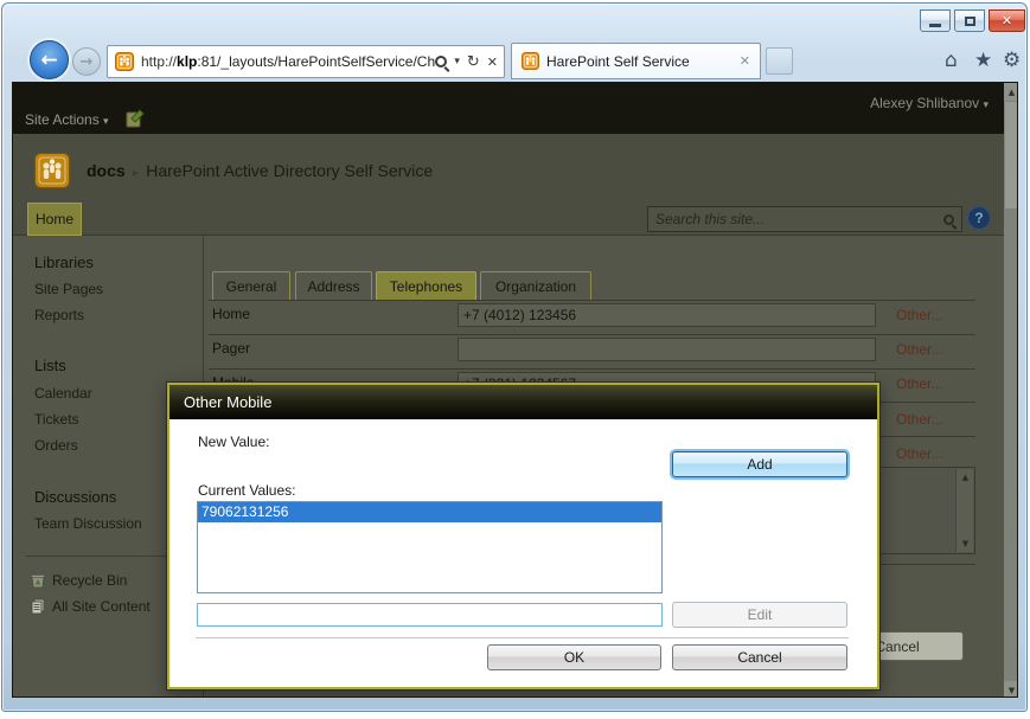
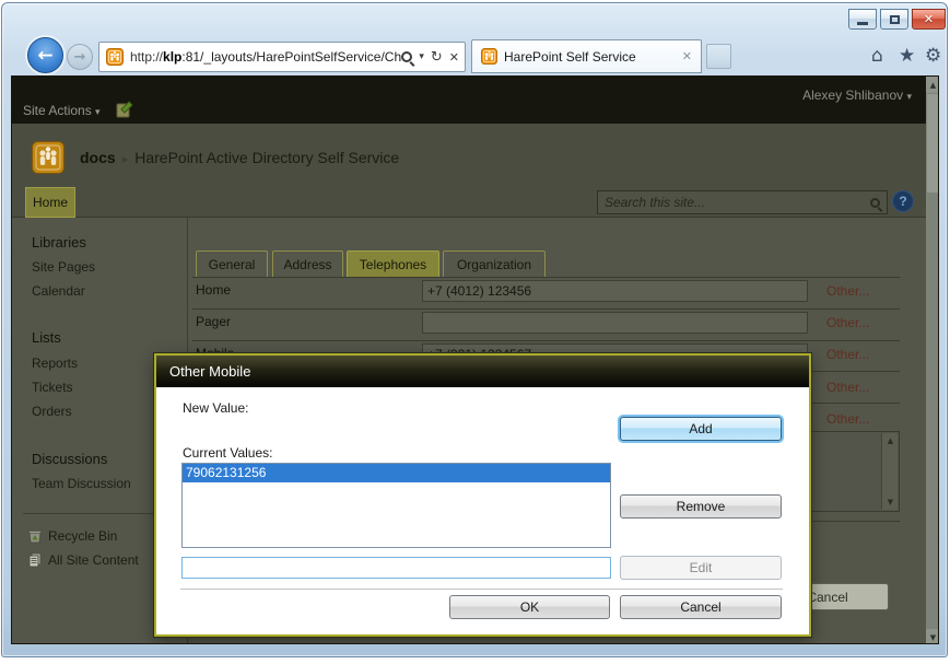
  ✕
  ←
  →
  http://klp:81/_layouts/HarePointSelfService/Ch
  ▾
  ↻
  ✕
  HarePoint Self Service
  ✕
  ⌂
  ★
  ⚙
  Site Actions ▾
  Alexey Shlibanov ▾
  docs HarePoint Active Directory Self Service
  Home
  Search this site...
  ?
  Libraries
  Site Pages
- Reports
+ Calendar
  Lists
- Calendar
+ Reports
  Tickets
  Orders
  Discussions
  Team Discussion
  Recycle Bin
  All Site Content
  General
  Address
  Telephones
  Organization
  Home
  +7 (4012) 123456
  Other...
  Pager
  Other...
  Other...
  Other...
  Other...
  ▲
  ▼
  Cancel
  ▲
  ▼
  Other Mobile
  New Value:
  Add
  Current Values:
  79062131256
+ Remove
  Edit
  OK
  Cancel
